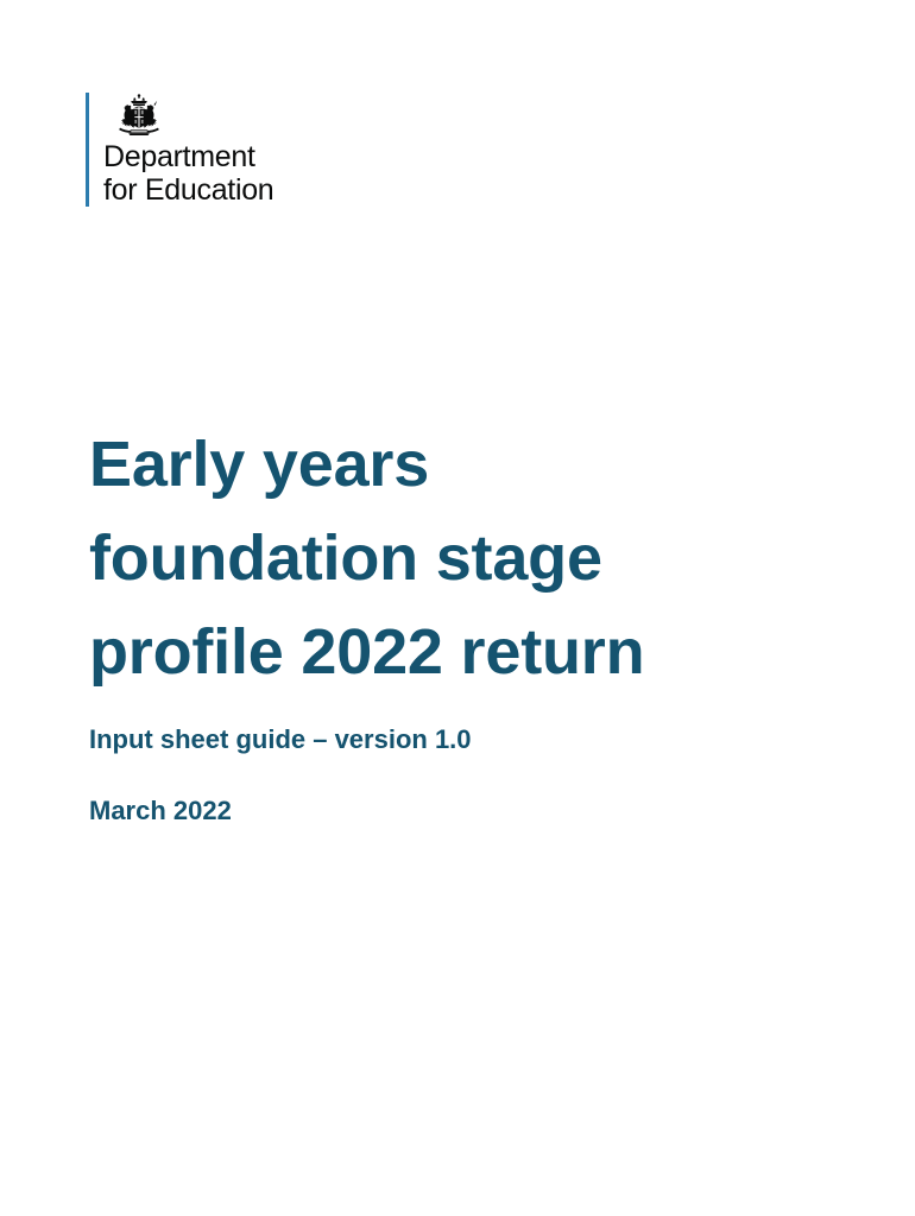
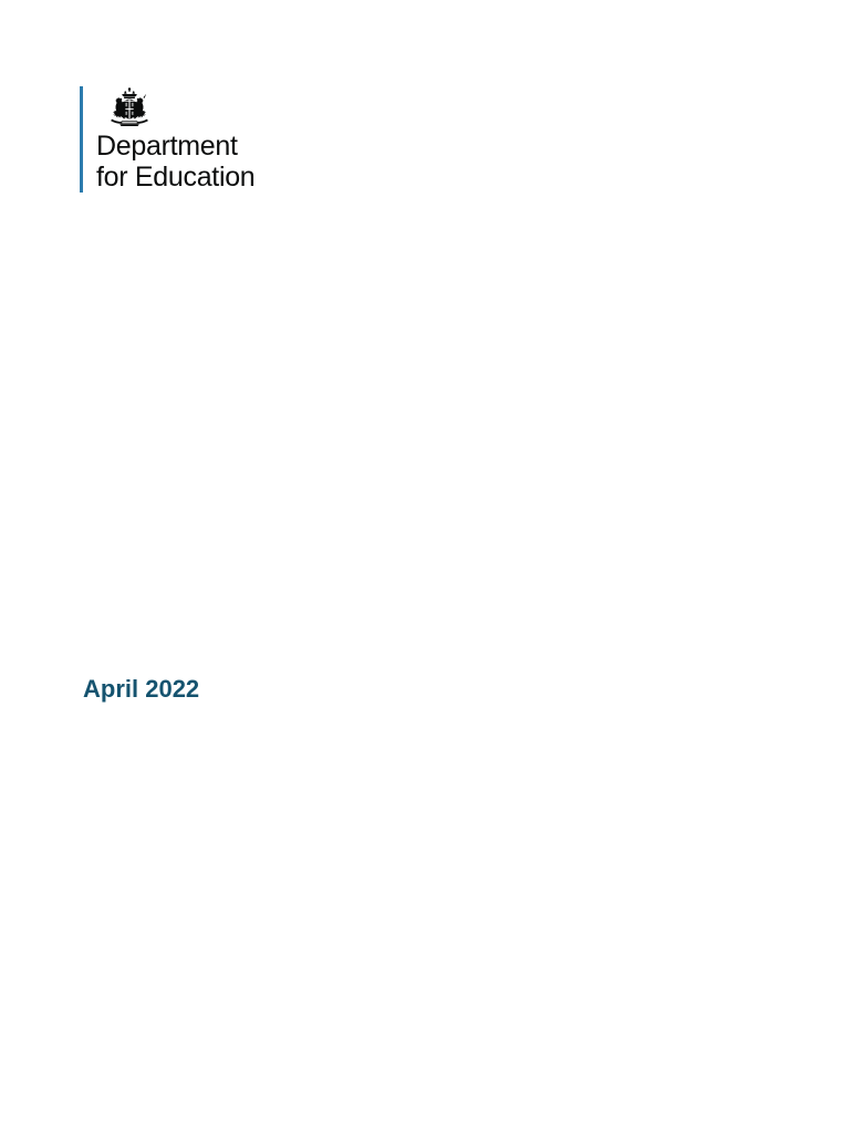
  Department
  for Education
- Early years foundation stage profile 2022 return
- Input sheet guide – version 1.0
- March 2022
+ April 2022
